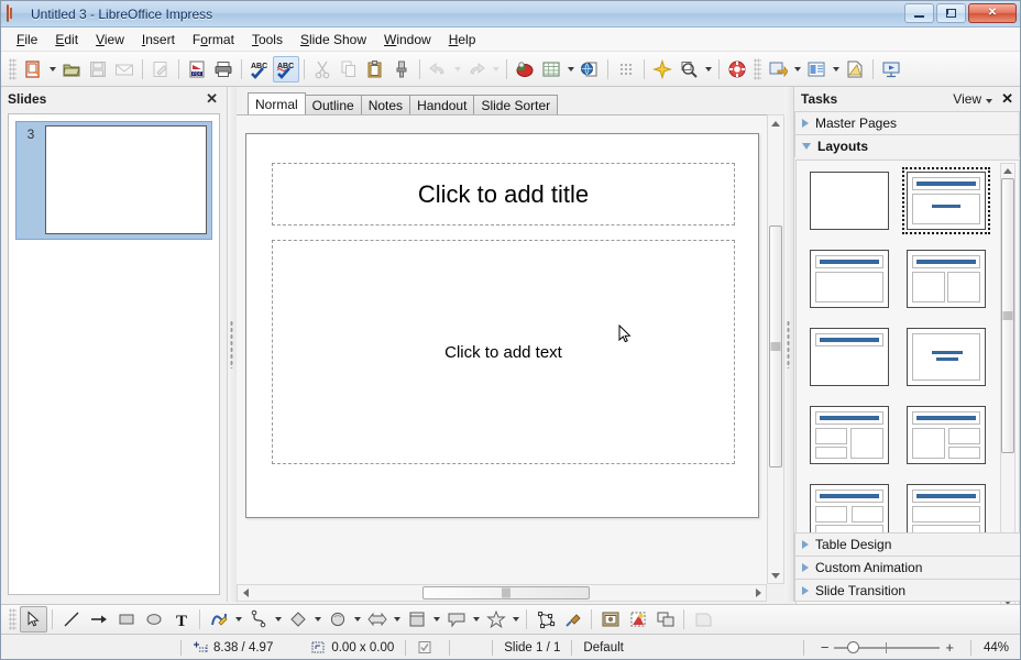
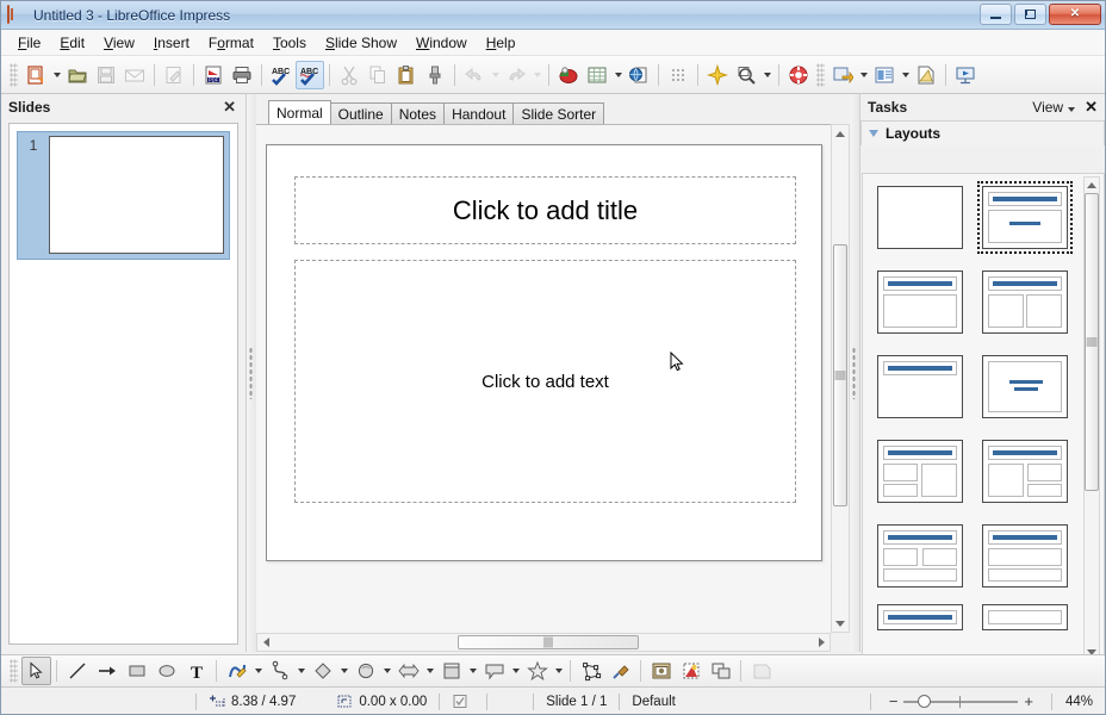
  Untitled 3 - LibreOffice Impress
  ✕
  File
  Edit
  View
  Insert
  Format
  Tools
  Slide Show
  Window
  Help
  Slides
  ✕
- 3
+ 1
  Normal
  Outline
  Notes
  Handout
  Slide Sorter
  Click to add title
  Click to add text
  Tasks
  View
  ✕
- Master Pages
  Layouts
- Table Design
- Custom Animation
- Slide Transition
  T
  8.38 / 4.97
  0.00 x 0.00
  Slide 1 / 1
  Default
  −
  +
  44%
